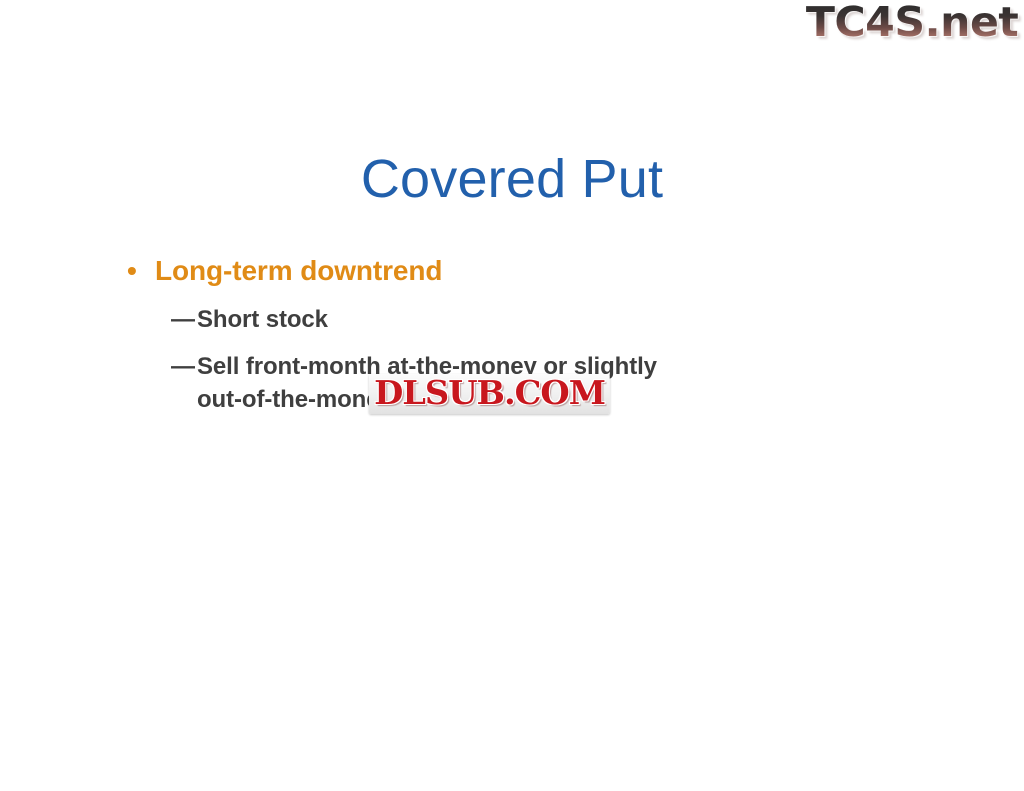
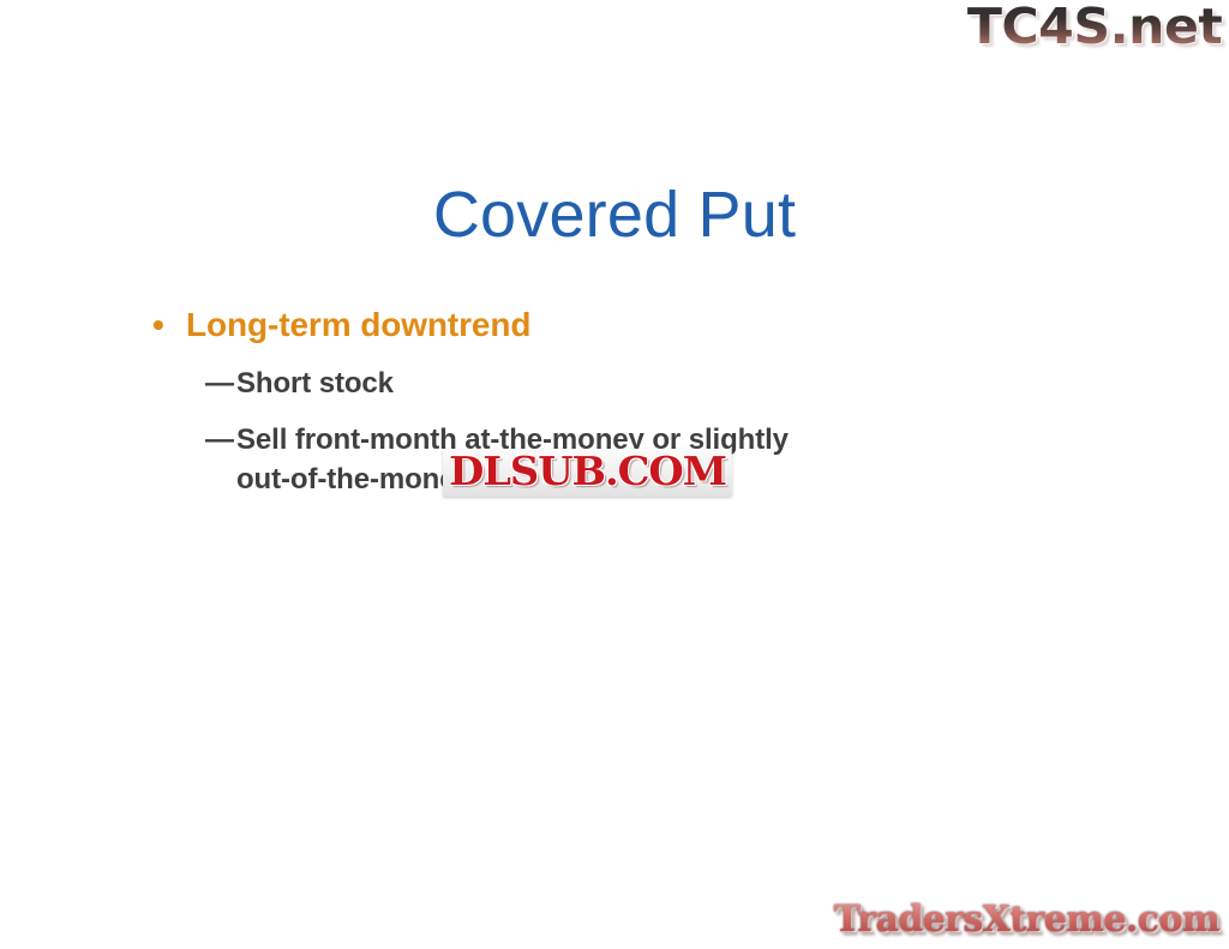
  TC4S.net
  Covered Put
  •
  Long-term downtrend
  —
  Short stock
  —
  Sell front-month at-the-money or slightly out-of-the-mon
  DLSUB.COM
+ TradersXtreme.com
